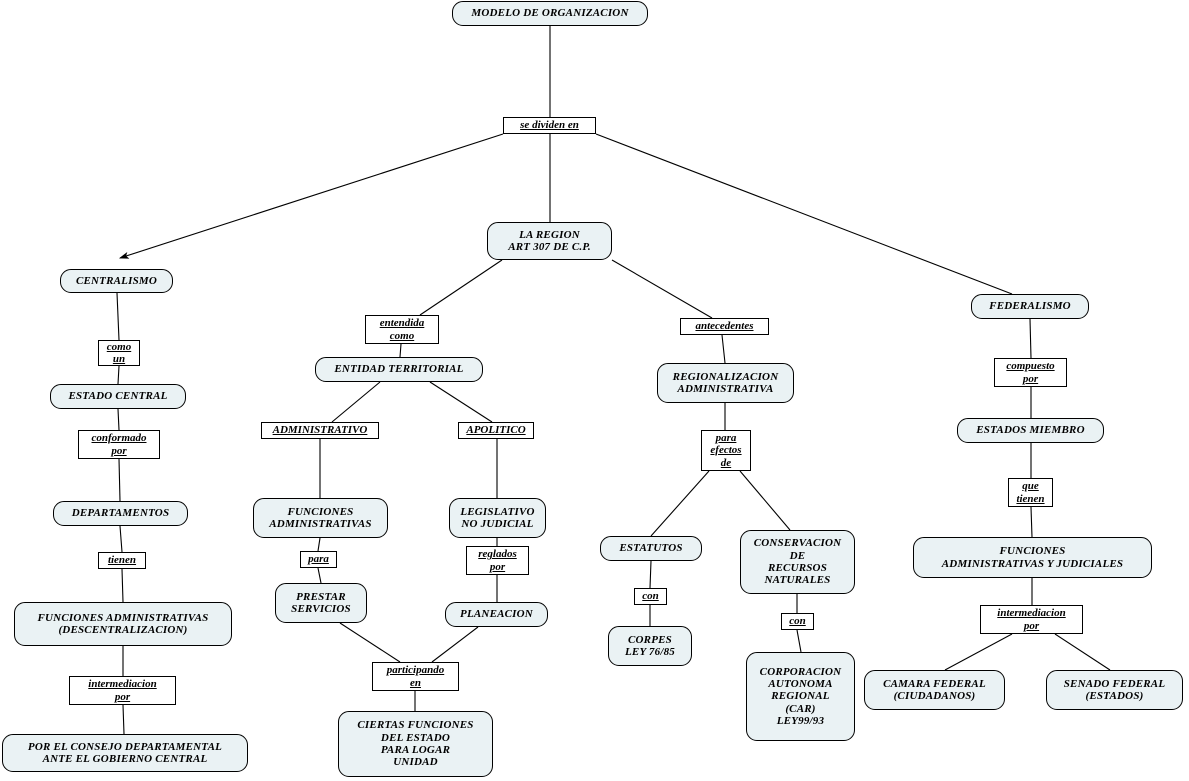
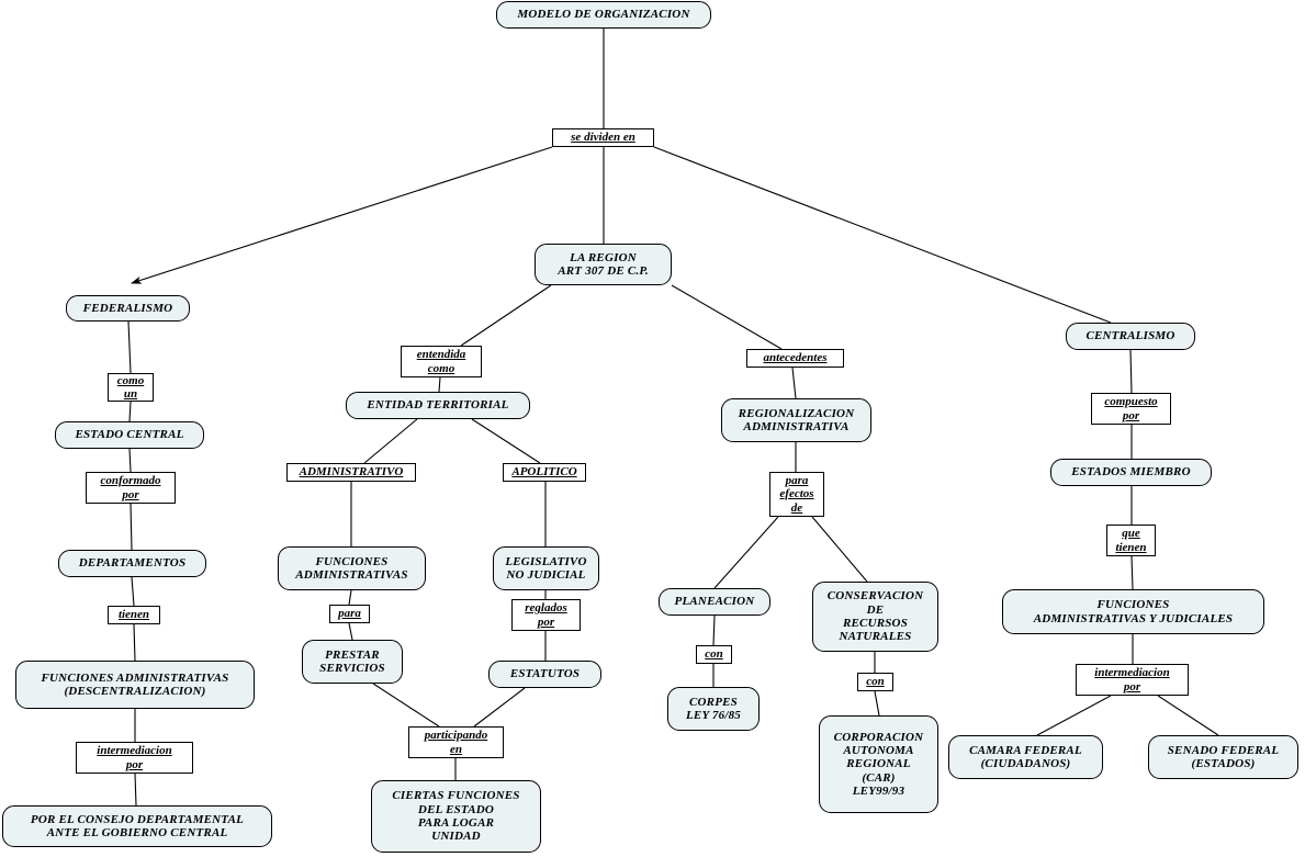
  MODELO DE ORGANIZACION
- CENTRALISMO
+ FEDERALISMO
  LA REGION
  ART 307 DE C.P.
- FEDERALISMO
+ CENTRALISMO
  ESTADO CENTRAL
  DEPARTAMENTOS
  FUNCIONES ADMINISTRATIVAS
  (DESCENTRALIZACION)
  POR EL CONSEJO DEPARTAMENTAL
  ANTE EL GOBIERNO CENTRAL
  ENTIDAD TERRITORIAL
  FUNCIONES
  ADMINISTRATIVAS
  PRESTAR
  SERVICIOS
  LEGISLATIVO
  NO JUDICIAL
- PLANEACION
+ ESTATUTOS
  CIERTAS FUNCIONES
  DEL ESTADO
  PARA LOGAR
  UNIDAD
  REGIONALIZACION
  ADMINISTRATIVA
- ESTATUTOS
+ PLANEACION
  CORPES
  LEY 76/85
  CONSERVACION
  DE
  RECURSOS
  NATURALES
  CORPORACION
  AUTONOMA
  REGIONAL
  (CAR)
  LEY99/93
  ESTADOS MIEMBRO
  FUNCIONES
  ADMINISTRATIVAS Y JUDICIALES
  CAMARA FEDERAL
  (CIUDADANOS)
  SENADO FEDERAL
  (ESTADOS)
  se dividen en
  como
  un
  conformado
  por
  tienen
  intermediacion
  por
  entendida
  como
  ADMINISTRATIVO
  APOLITICO
  para
  reglados
  por
  participando
  en
  antecedentes
  para
  efectos
  de
  con
  con
  compuesto
  por
  que
  tienen
  intermediacion
  por
